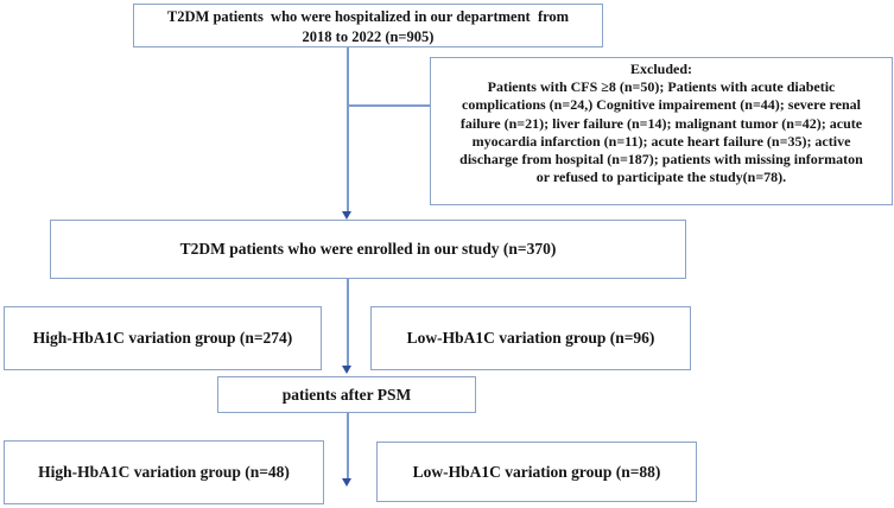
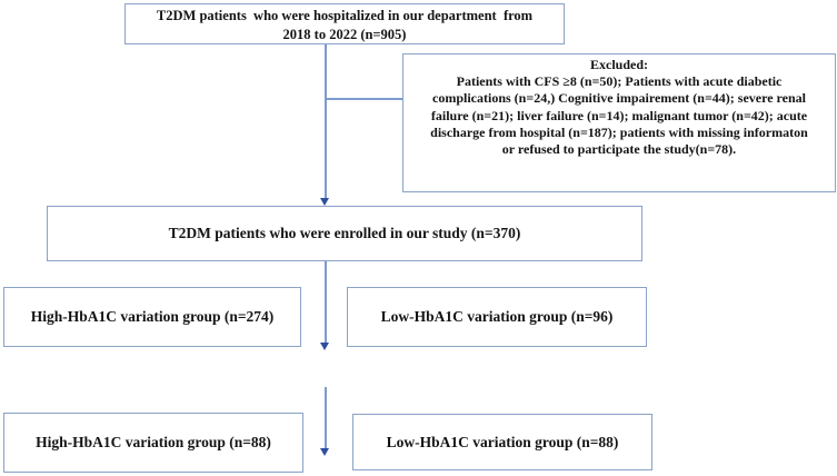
  T2DM patients who were hospitalized in our department from
  2018 to 2022 (n=905)
  Excluded:
  Patients with CFS ≥8 (n=50); Patients with acute diabetic
  complications (n=24,) Cognitive impairement (n=44); severe renal
  failure (n=21); liver failure (n=14); malignant tumor (n=42); acute
- myocardia infarction (n=11); acute heart failure (n=35); active
  discharge from hospital (n=187); patients with missing informaton
  or refused to participate the study(n=78).
  T2DM patients who were enrolled in our study (n=370)
  High-HbA1C variation group (n=274)
  Low-HbA1C variation group (n=96)
- patients after PSM
- High-HbA1C variation group (n=48)
+ High-HbA1C variation group (n=88)
  Low-HbA1C variation group (n=88)
